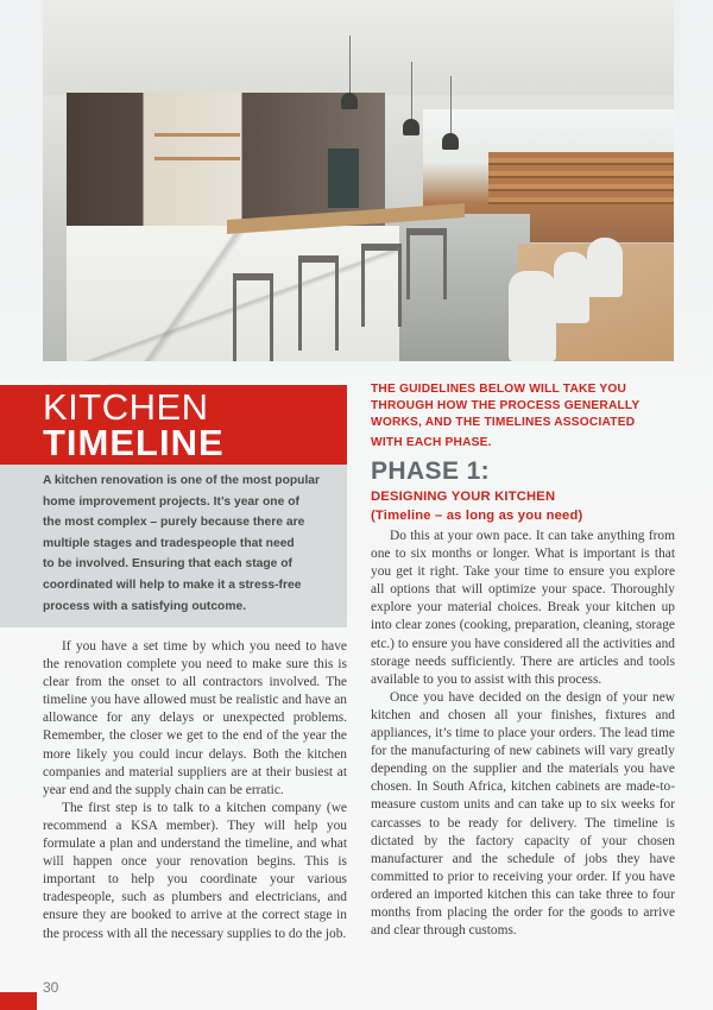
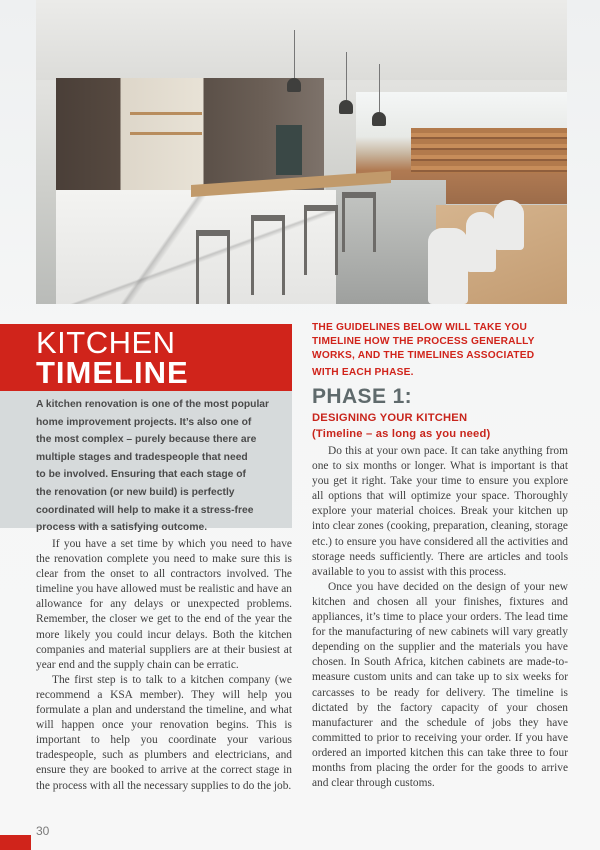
  KITCHEN
  TIMELINE
  A kitchen renovation is one of the most popular
- home improvement projects. It’s year one of
+ home improvement projects. It’s also one of
  the most complex – purely because there are
  multiple stages and tradespeople that need
  to be involved. Ensuring that each stage of
+ the renovation (or new build) is perfectly
  coordinated will help to make it a stress-free
  process with a satisfying outcome.
  If you have a set time by which you need to have the renovation complete you need to make sure this is clear from the onset to all contractors involved. The timeline you have allowed must be realistic and have an allowance for any delays or unexpected problems. Remember, the closer we get to the end of the year the more likely you could incur delays. Both the kitchen companies and material suppliers are at their busiest at year end and the supply chain can be erratic.
  The first step is to talk to a kitchen company (we recommend a KSA member). They will help you formulate a plan and understand the timeline, and what will happen once your renovation begins. This is important to help you coordinate your various tradespeople, such as plumbers and electricians, and ensure they are booked to arrive at the correct stage in the process with all the necessary supplies to do the job.
  THE GUIDELINES BELOW WILL TAKE YOU
- THROUGH HOW THE PROCESS GENERALLY
+ TIMELINE HOW THE PROCESS GENERALLY
  WORKS, AND THE TIMELINES ASSOCIATED
  WITH EACH PHASE.
  PHASE 1:
  DESIGNING YOUR KITCHEN
  (Timeline – as long as you need)
  Do this at your own pace. It can take anything from one to six months or longer. What is important is that you get it right. Take your time to ensure you explore all options that will optimize your space. Thoroughly explore your material choices. Break your kitchen up into clear zones (cooking, preparation, cleaning, storage etc.) to ensure you have considered all the activities and storage needs sufficiently. There are articles and tools available to you to assist with this process.
  Once you have decided on the design of your new kitchen and chosen all your finishes, fixtures and appliances, it’s time to place your orders. The lead time for the manufacturing of new cabinets will vary greatly depending on the supplier and the materials you have chosen. In South Africa, kitchen cabinets are made-to-measure custom units and can take up to six weeks for carcasses to be ready for delivery. The timeline is dictated by the factory capacity of your chosen manufacturer and the schedule of jobs they have committed to prior to receiving your order. If you have ordered an imported kitchen this can take three to four months from placing the order for the goods to arrive and clear through customs.
  30
